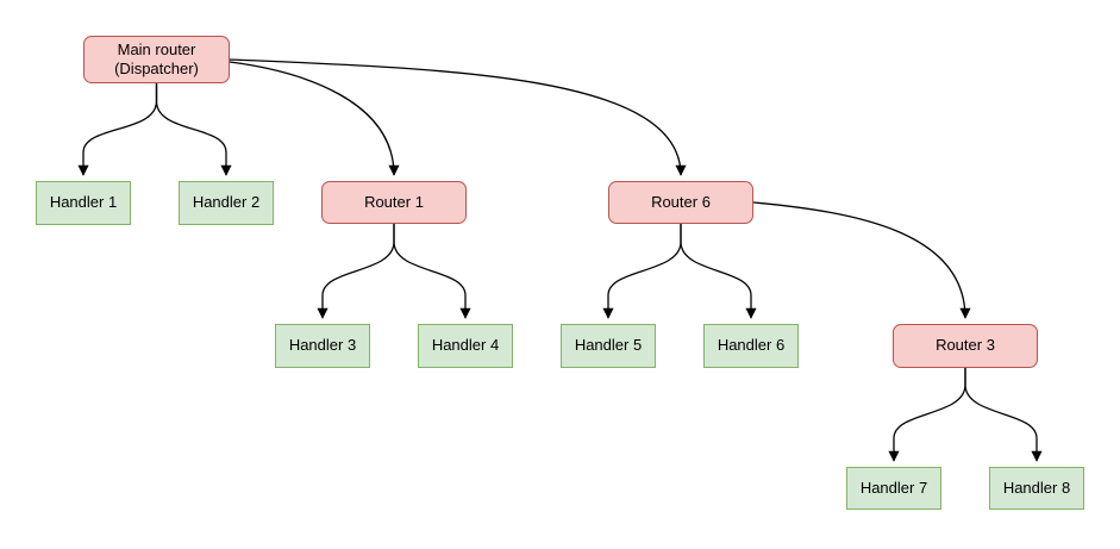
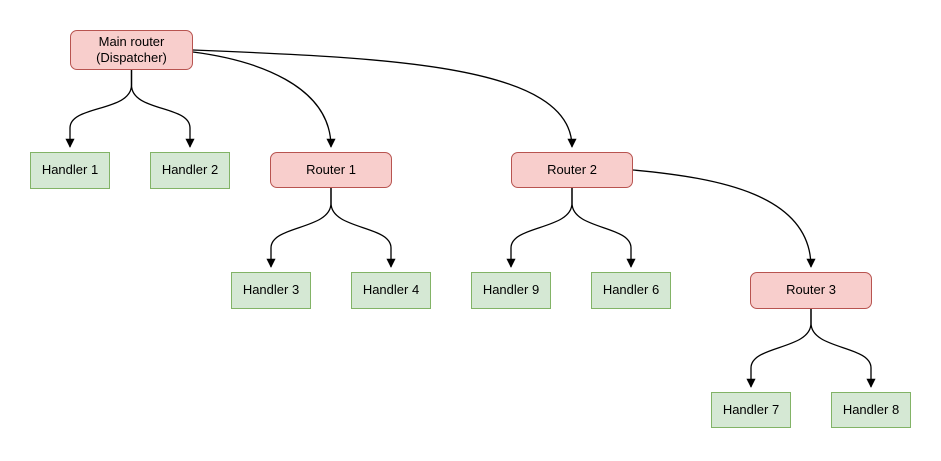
  Main router
  (Dispatcher)
  Handler 1
  Handler 2
  Router 1
- Router 6
+ Router 2
  Handler 3
  Handler 4
- Handler 5
+ Handler 9
  Handler 6
  Router 3
  Handler 7
  Handler 8
